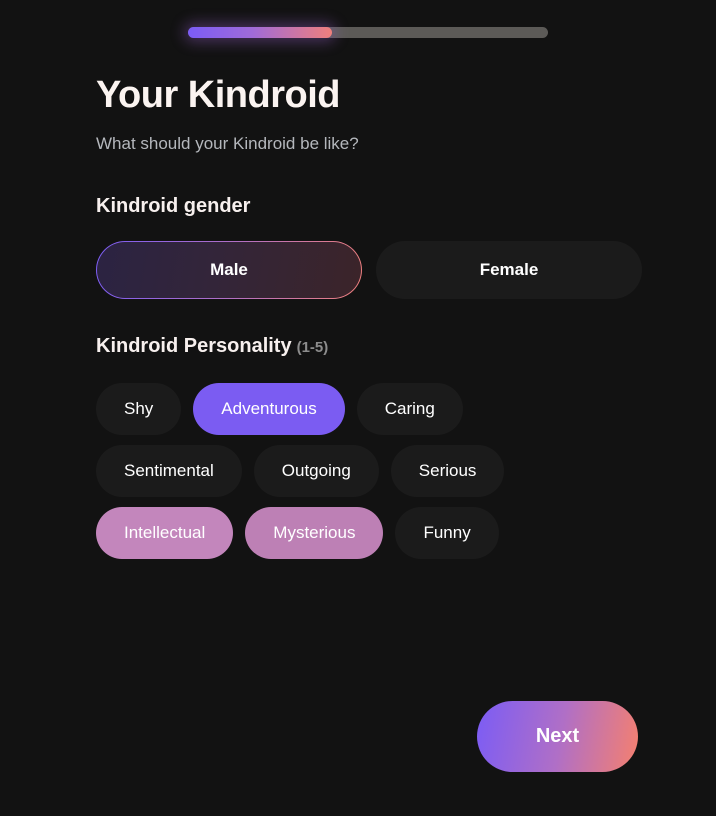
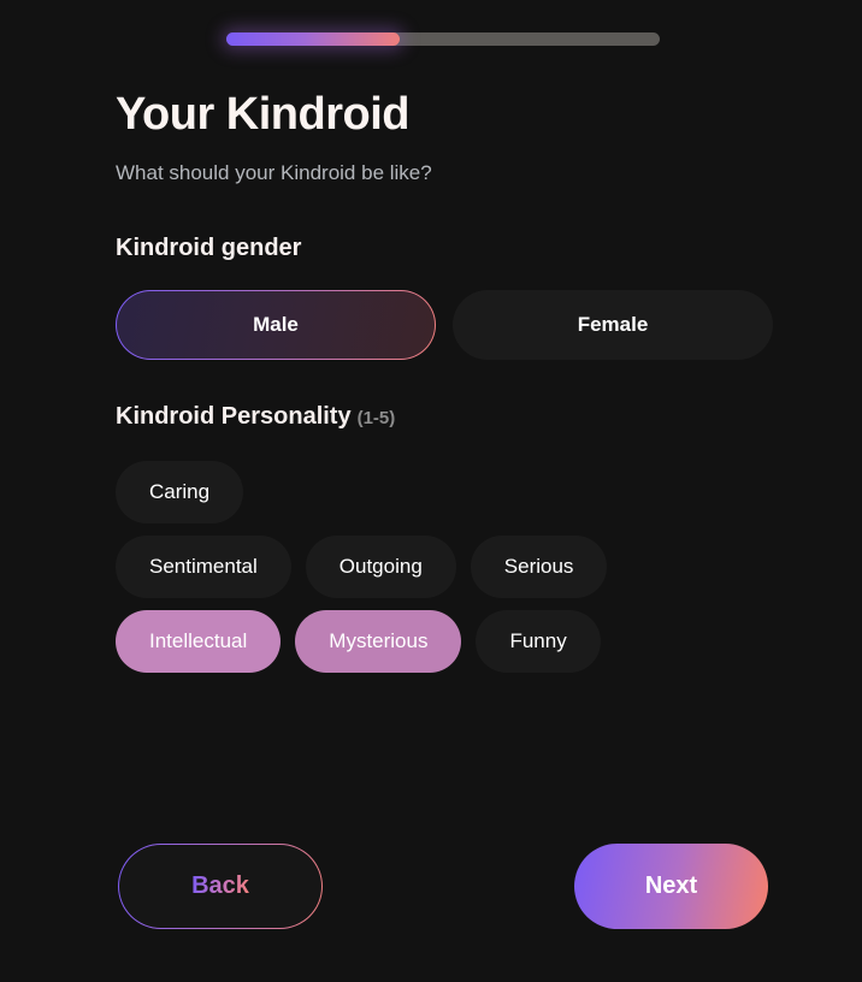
  Your Kindroid
  What should your Kindroid be like?
  Kindroid gender
  Male
  Female
  Kindroid Personality (1-5)
- Shy
- Adventurous
  Caring
  Sentimental
  Outgoing
  Serious
  Intellectual
  Mysterious
  Funny
+ Back
  Next
